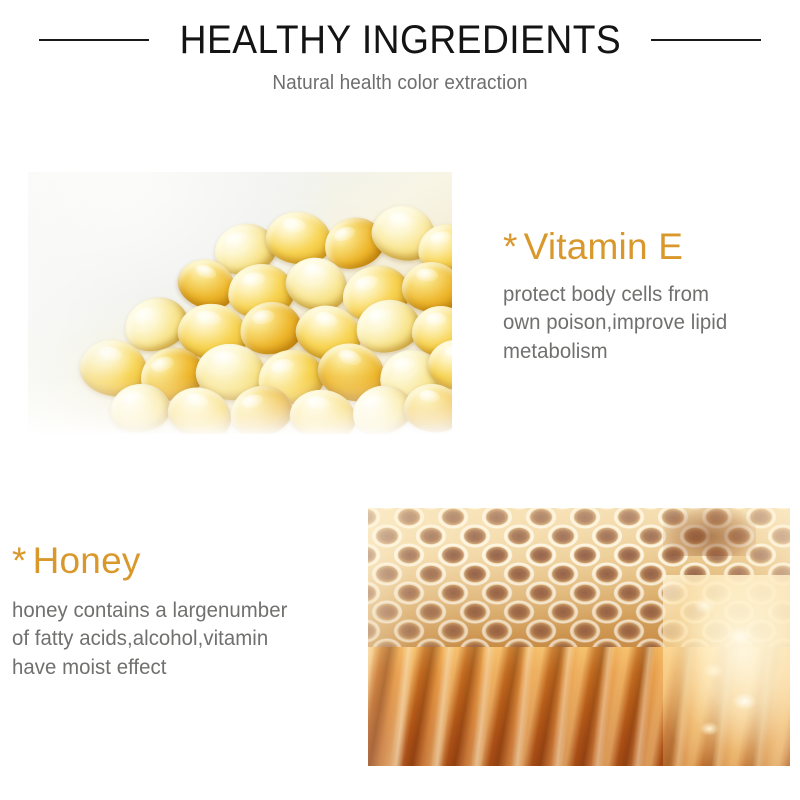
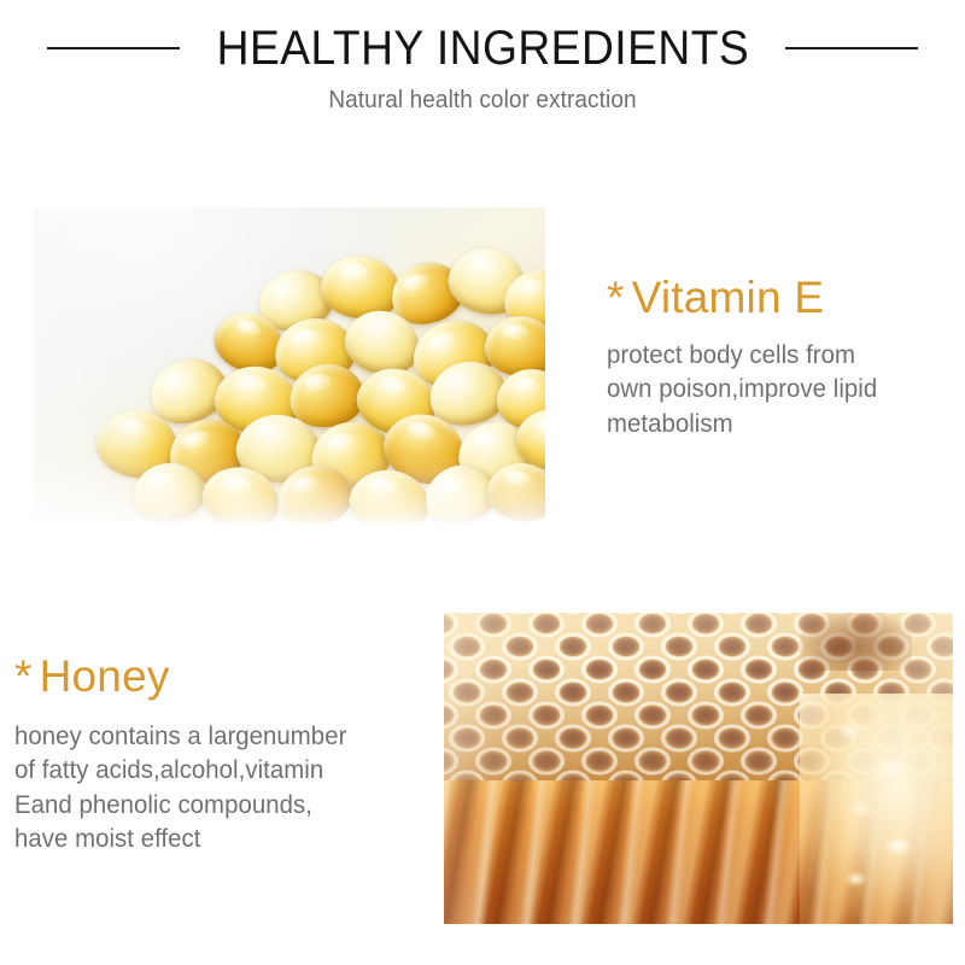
  HEALTHY INGREDIENTS
  Natural health color extraction
  * Vitamin E
  protect body cells from
  own poison,improve lipid
  metabolism
  * Honey
  honey contains a largenumber
  of fatty acids,alcohol,vitamin
+ Eand phenolic compounds,
  have moist effect
